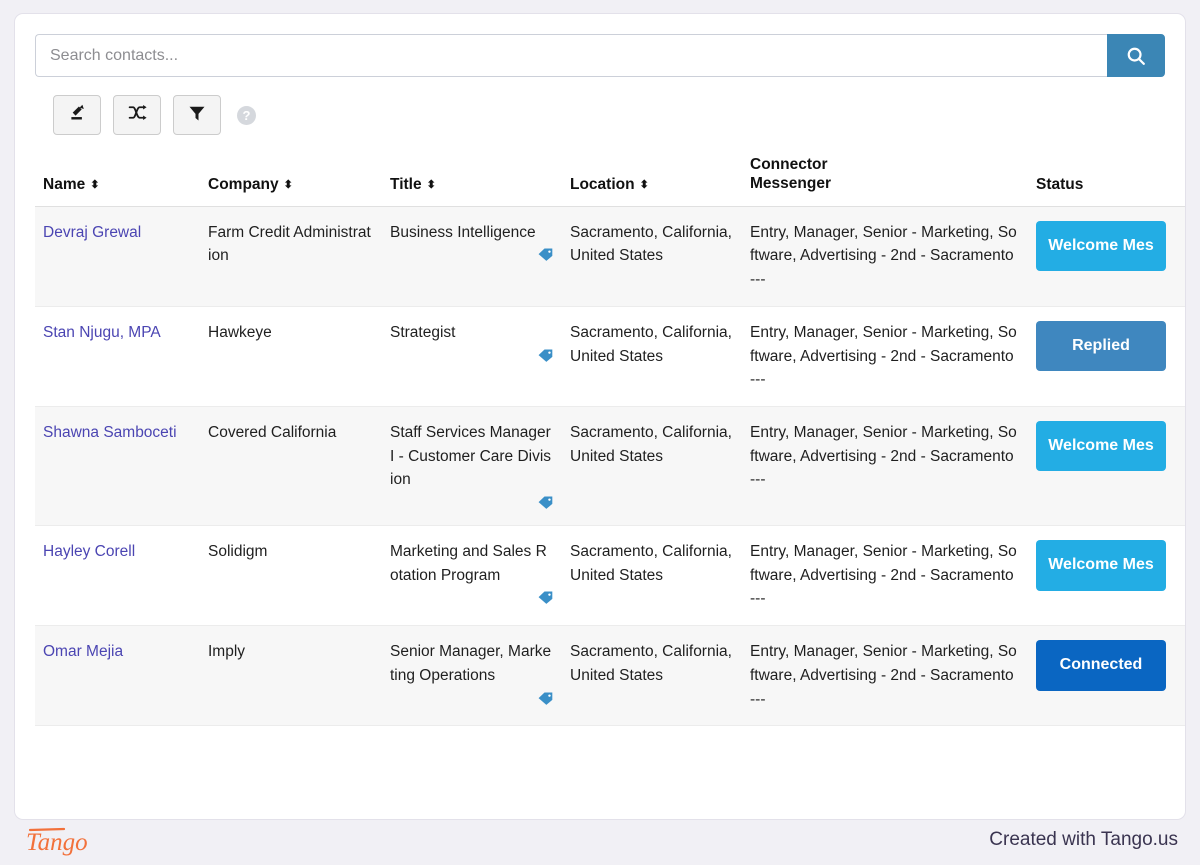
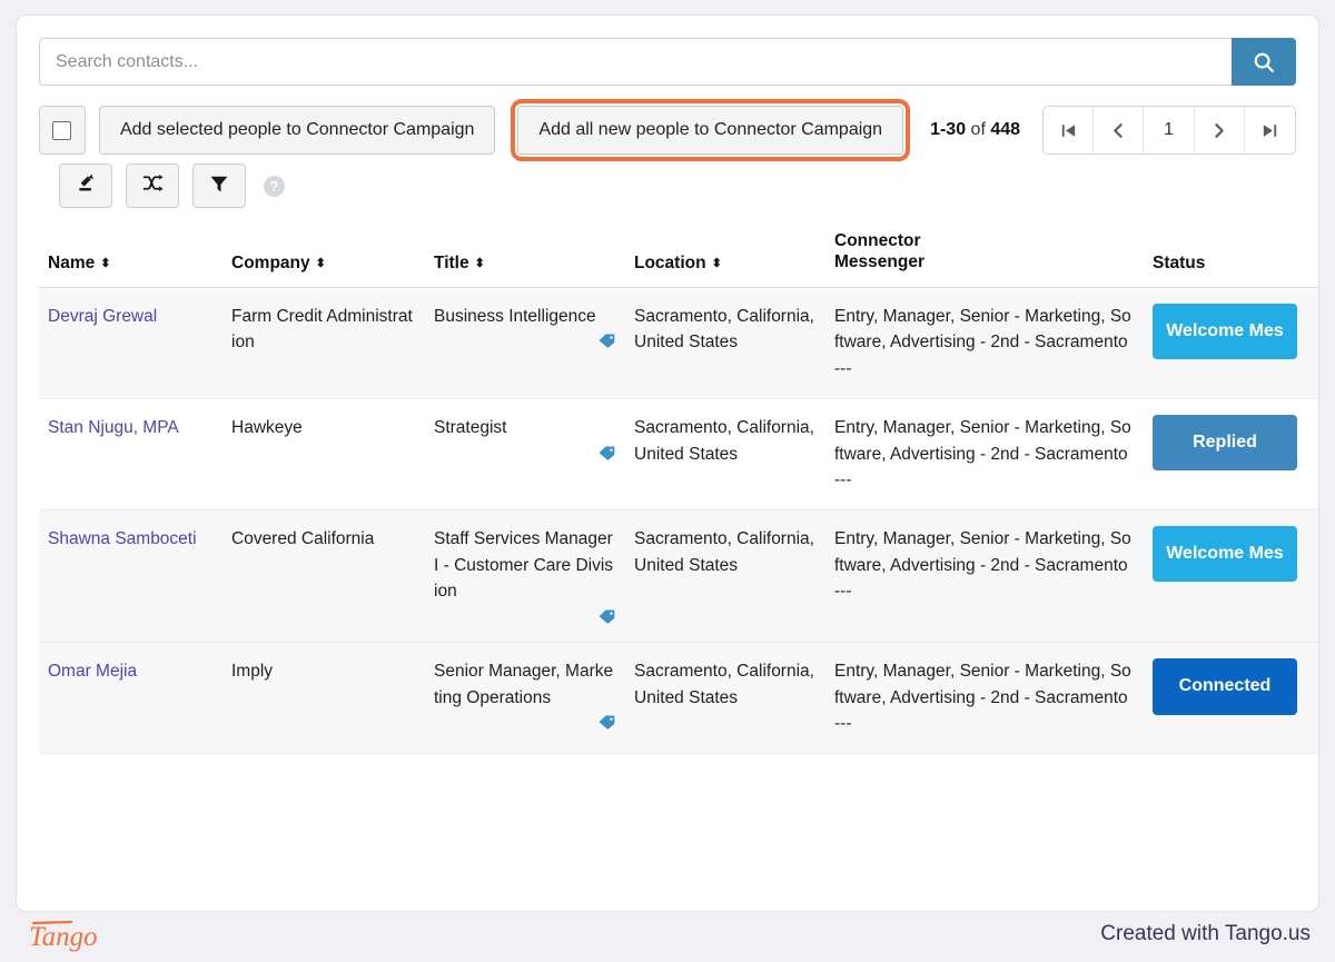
  Search contacts...
+ Add selected people to Connector Campaign
+ Add all new people to Connector Campaign
+ 1-30 of 448
+ 1
  ?
  Name ⬍	Company ⬍	Title ⬍	Location ⬍	Connector Messenger	Status
  Devraj Grewal	Farm Credit Administration	Business Intelligence	Sacramento, California, United States	Entry, Manager, Senior - Marketing, Software, Advertising - 2nd - Sacramento---	Welcome Mes
  Stan Njugu, MPA	Hawkeye	Strategist	Sacramento, California, United States	Entry, Manager, Senior - Marketing, Software, Advertising - 2nd - Sacramento---	Replied
  Shawna Samboceti	Covered California	Staff Services Manager I - Customer Care Division	Sacramento, California, United States	Entry, Manager, Senior - Marketing, Software, Advertising - 2nd - Sacramento---	Welcome Mes
- Hayley Corell	Solidigm	Marketing and Sales Rotation Program	Sacramento, California, United States	Entry, Manager, Senior - Marketing, Software, Advertising - 2nd - Sacramento---	Welcome Mes
  Omar Mejia	Imply	Senior Manager, Marketing Operations	Sacramento, California, United States	Entry, Manager, Senior - Marketing, Software, Advertising - 2nd - Sacramento---	Connected
  Tango
  Created with Tango.us
